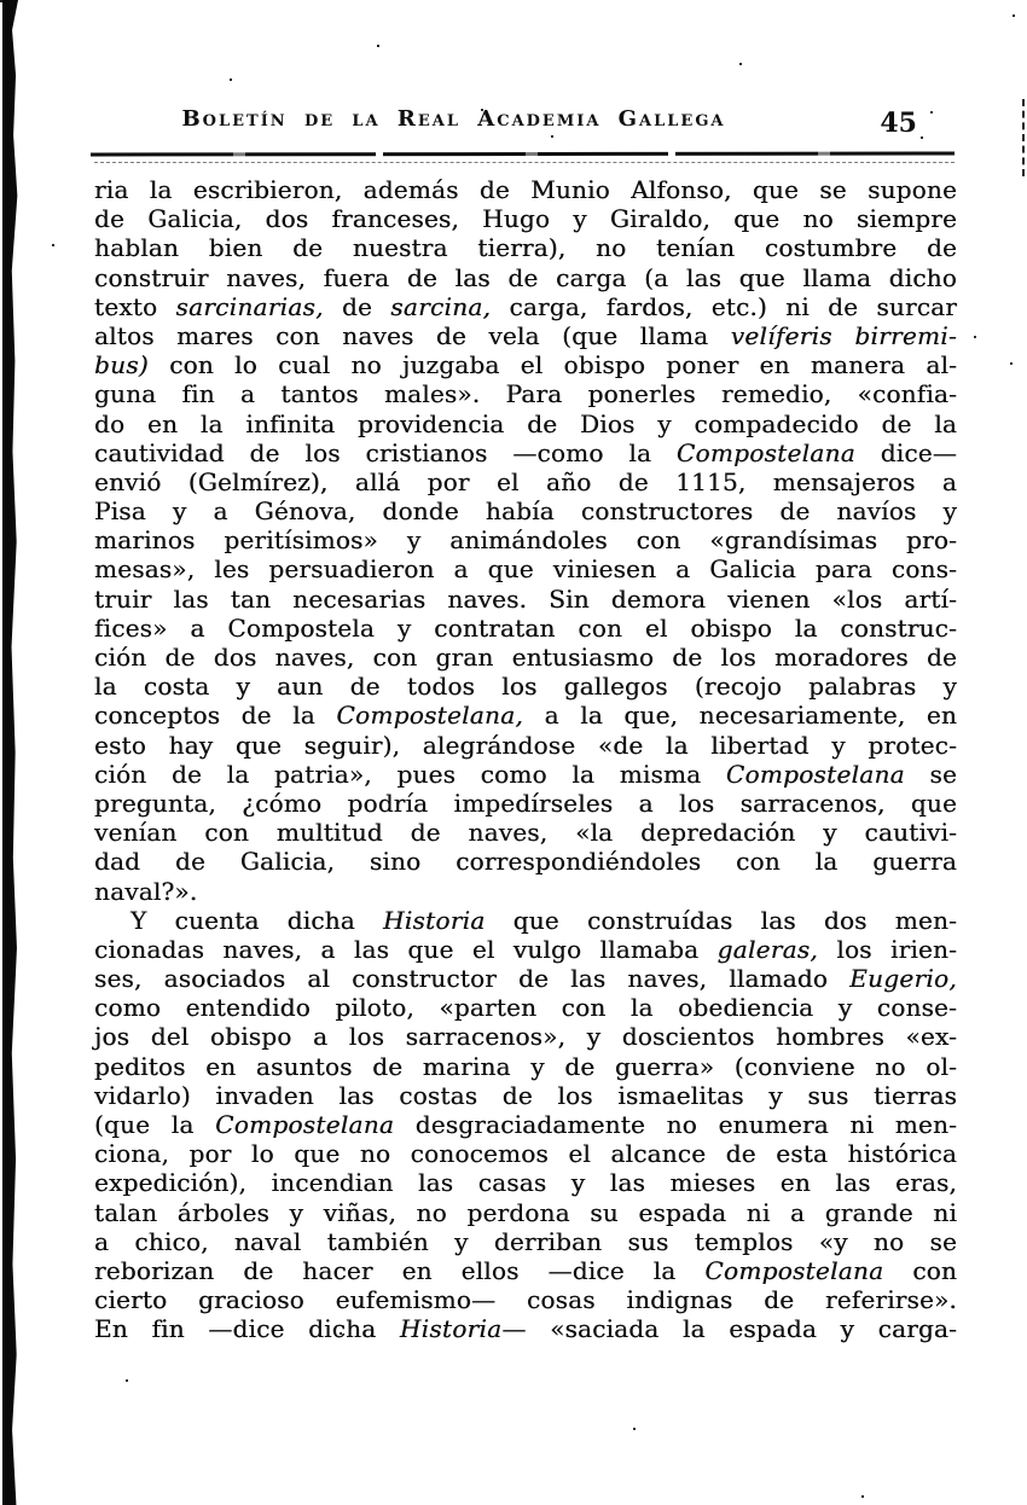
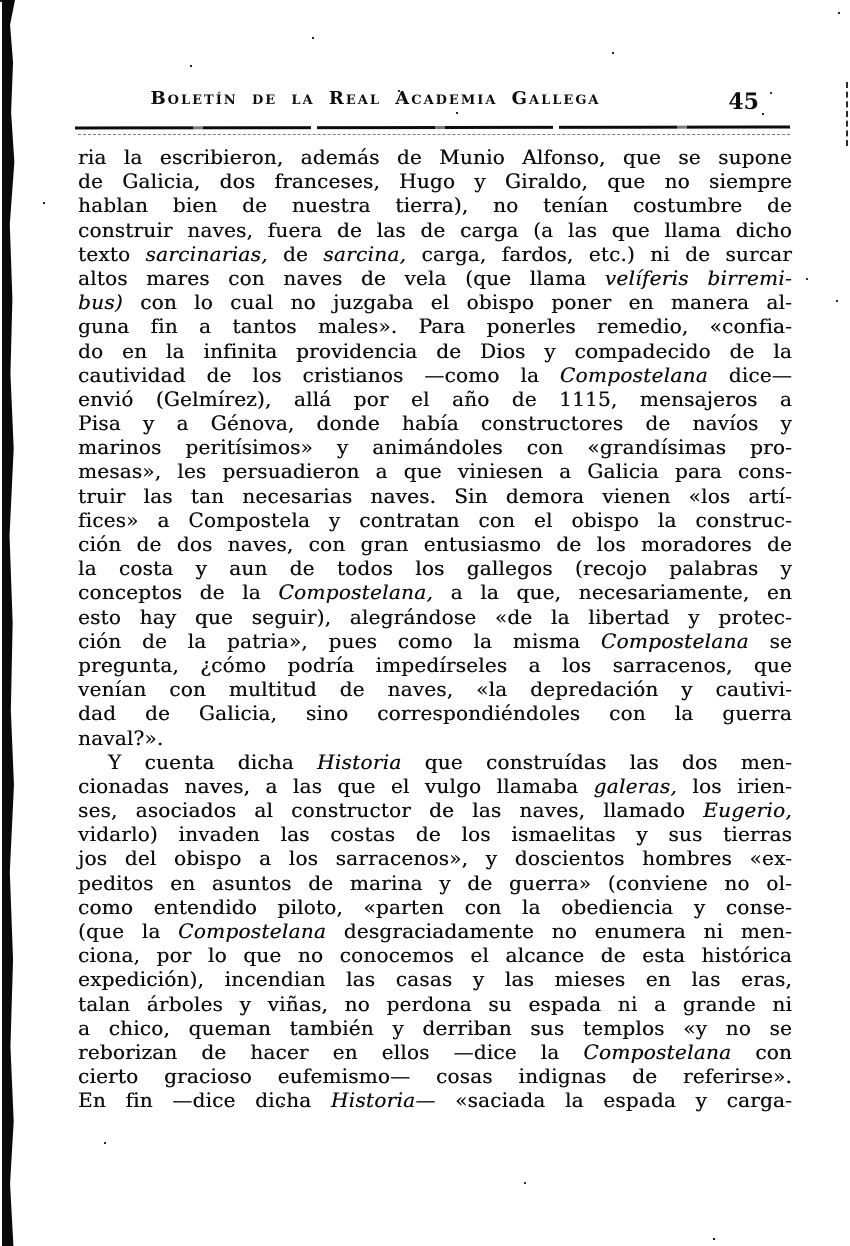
  Boletín de la Real Academia Gallega
  45
  ria la escribieron, además de Munio Alfonso, que se supone
  de Galicia, dos franceses, Hugo y Giraldo, que no siempre
  hablan bien de nuestra tierra), no tenían costumbre de
  construir naves, fuera de las de carga (a las que llama dicho
  texto sarcinarias, de sarcina, carga, fardos, etc.) ni de surcar
  altos mares con naves de vela (que llama velíferis birremi-
  bus) con lo cual no juzgaba el obispo poner en manera al-
  guna fin a tantos males». Para ponerles remedio, «confia-
  do en la infinita providencia de Dios y compadecido de la
  cautividad de los cristianos —como la Compostelana dice—
  envió (Gelmírez), allá por el año de 1115, mensajeros a
  Pisa y a Génova, donde había constructores de navíos y
  marinos peritísimos» y animándoles con «grandísimas pro-
  mesas», les persuadieron a que viniesen a Galicia para cons-
  truir las tan necesarias naves. Sin demora vienen «los artí-
  fices» a Compostela y contratan con el obispo la construc-
  ción de dos naves, con gran entusiasmo de los moradores de
  la costa y aun de todos los gallegos (recojo palabras y
  conceptos de la Compostelana, a la que, necesariamente, en
  esto hay que seguir), alegrándose «de la libertad y protec-
  ción de la patria», pues como la misma Compostelana se
  pregunta, ¿cómo podría impedírseles a los sarracenos, que
  venían con multitud de naves, «la depredación y cautivi-
  dad de Galicia, sino correspondiéndoles con la guerra
  naval?».
  Y cuenta dicha Historia que construídas las dos men-
  cionadas naves, a las que el vulgo llamaba galeras, los irien-
  ses, asociados al constructor de las naves, llamado Eugerio,
- como entendido piloto, «parten con la obediencia y conse-
+ vidarlo) invaden las costas de los ismaelitas y sus tierras
  jos del obispo a los sarracenos», y doscientos hombres «ex-
  peditos en asuntos de marina y de guerra» (conviene no ol-
- vidarlo) invaden las costas de los ismaelitas y sus tierras
+ como entendido piloto, «parten con la obediencia y conse-
  (que la Compostelana desgraciadamente no enumera ni men-
  ciona, por lo que no conocemos el alcance de esta histórica
  expedición), incendian las casas y las mieses en las eras,
  talan árboles y viñas, no perdona su espada ni a grande ni
- a chico, naval también y derriban sus templos «y no se
+ a chico, queman también y derriban sus templos «y no se
  reborizan de hacer en ellos —dice la Compostelana con
  cierto gracioso eufemismo— cosas indignas de referirse».
  En fin —dice dicha Historia— «saciada la espada y carga-
